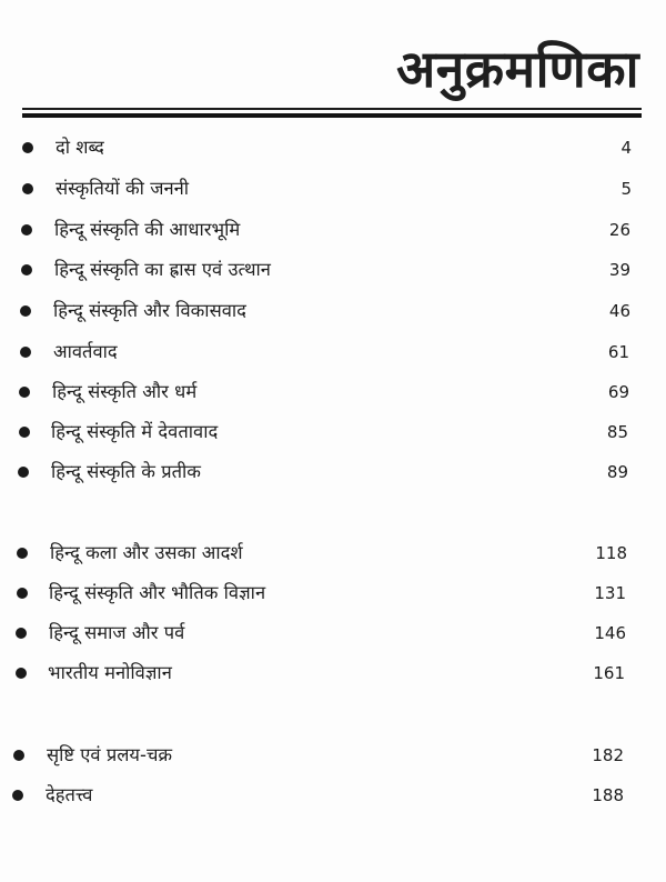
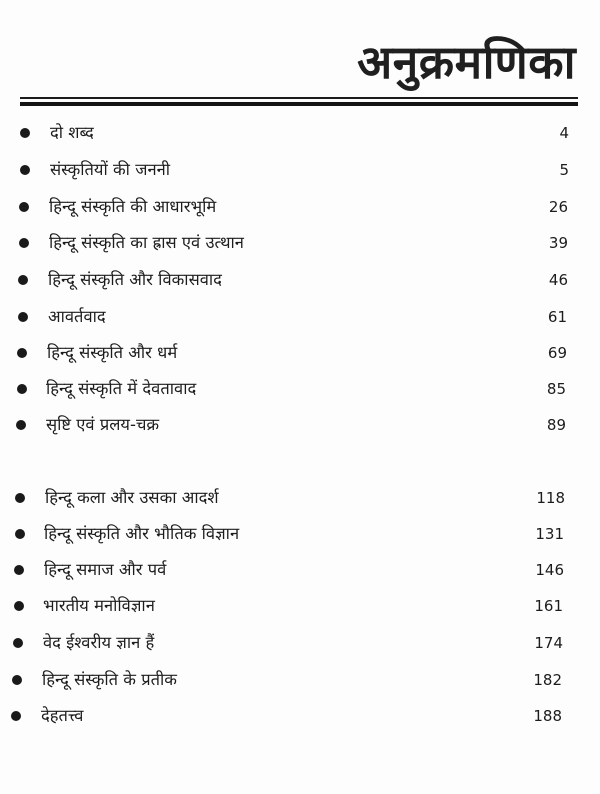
  अनुक्रमणिका
  दो शब्द
  4
  संस्कृतियों की जननी
  5
  हिन्दू संस्कृति की आधारभूमि
  26
  हिन्दू संस्कृति का ह्रास एवं उत्थान
  39
  हिन्दू संस्कृति और विकासवाद
  46
  आवर्तवाद
  61
  हिन्दू संस्कृति और धर्म
  69
  हिन्दू संस्कृति में देवतावाद
  85
- हिन्दू संस्कृति के प्रतीक
+ सृष्टि एवं प्रलय-चक्र
  89
  हिन्दू कला और उसका आदर्श
  118
  हिन्दू संस्कृति और भौतिक विज्ञान
  131
  हिन्दू समाज और पर्व
  146
  भारतीय मनोविज्ञान
  161
+ वेद ईश्वरीय ज्ञान हैं
+ 174
- सृष्टि एवं प्रलय-चक्र
+ हिन्दू संस्कृति के प्रतीक
  182
  देहतत्त्व
  188
